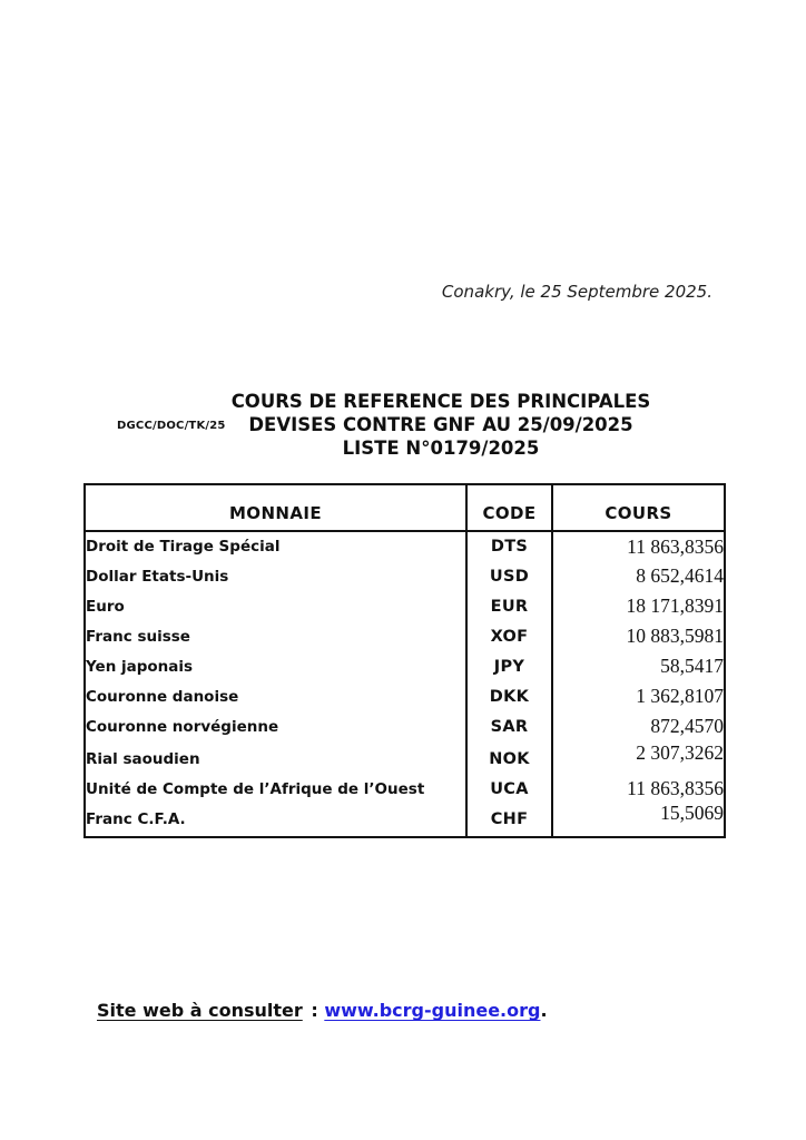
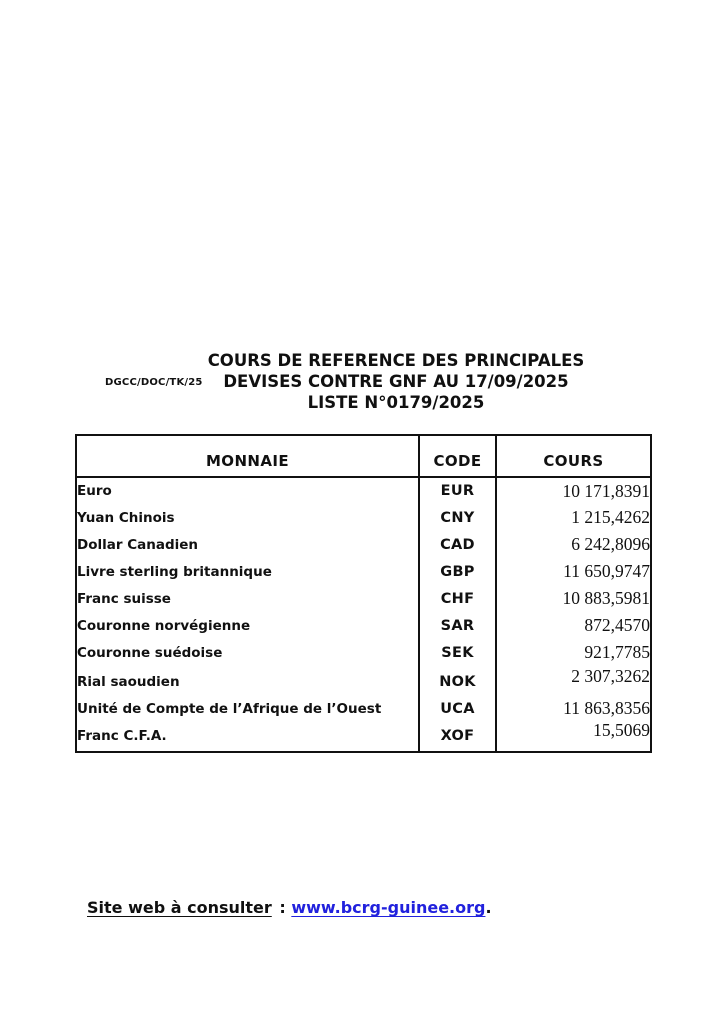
- Conakry, le 25 Septembre 2025.
  DGCC/DOC/TK/25
  COURS DE REFERENCE DES PRINCIPALES
- DEVISES CONTRE GNF AU 25/09/2025
+ DEVISES CONTRE GNF AU 17/09/2025
  LISTE N°0179/2025
  MONNAIE	CODE	COURS
- Droit de Tirage Spécial	DTS	11 863,8356
- Dollar Etats-Unis	USD	8 652,4614
- Euro	EUR	18 171,8391
+ Euro	EUR	10 171,8391
+ Yuan Chinois	CNY	1 215,4262
+ Dollar Canadien	CAD	6 242,8096
+ Livre sterling britannique	GBP	11 650,9747
- Franc suisse	XOF	10 883,5981
+ Franc suisse	CHF	10 883,5981
- Yen japonais	JPY	58,5417
- Couronne danoise	DKK	1 362,8107
  Couronne norvégienne	SAR	872,4570
+ Couronne suédoise	SEK	921,7785
  Rial saoudien	NOK	2 307,3262
  Unité de Compte de l’Afrique de l’Ouest	UCA	11 863,8356
- Franc C.F.A.	CHF	15,5069
+ Franc C.F.A.	XOF	15,5069
  Site web à consulter : www.bcrg-guinee.org.
